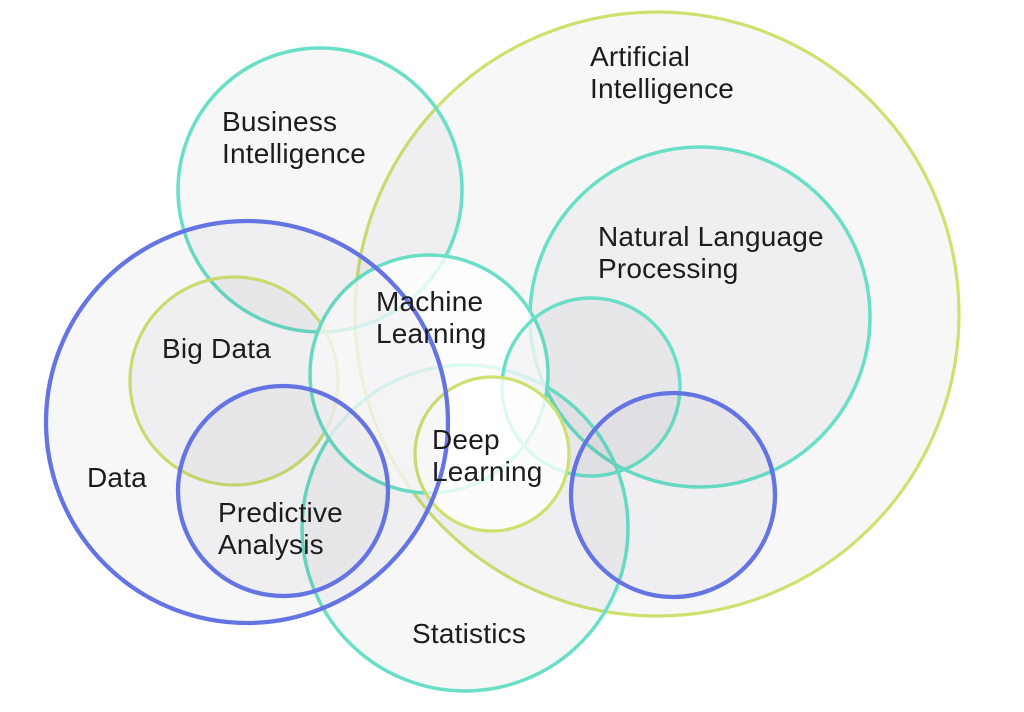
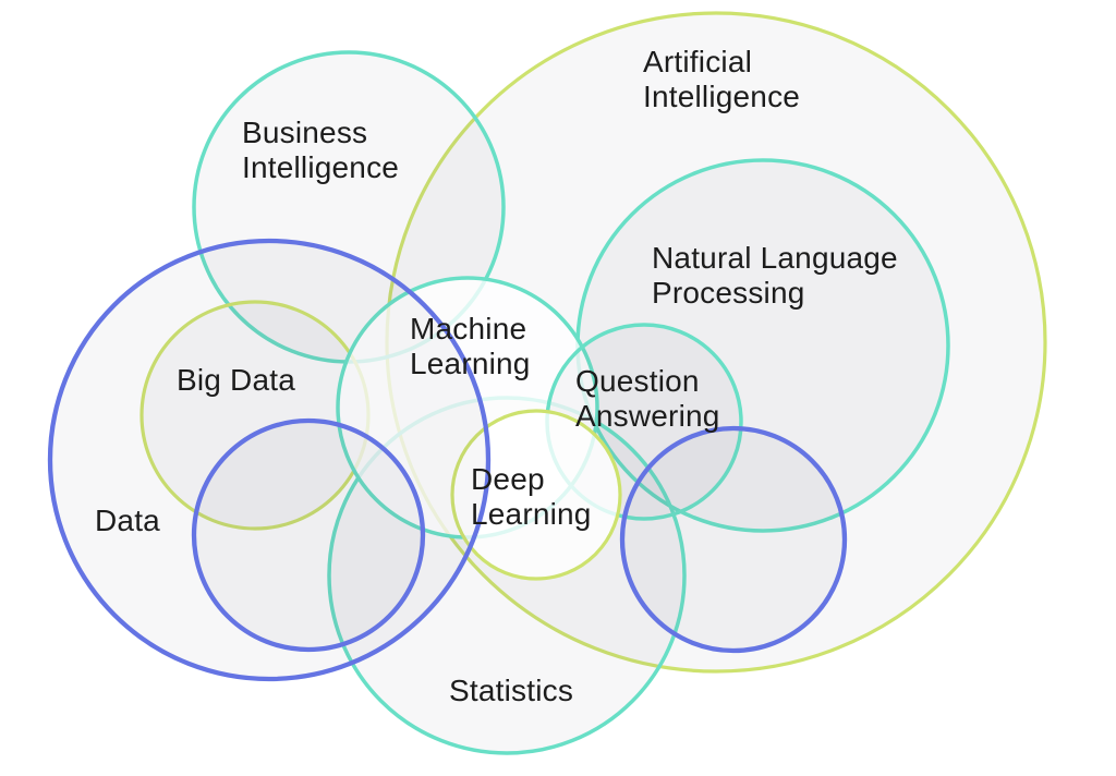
  Artificial
  Intelligence
  Business
  Intelligence
  Natural Language
  Processing
  Machine
  Learning
+ Question
+ Answering
  Big Data
  Data
- Predictive
- Analysis
  Deep
  Learning
  Statistics
